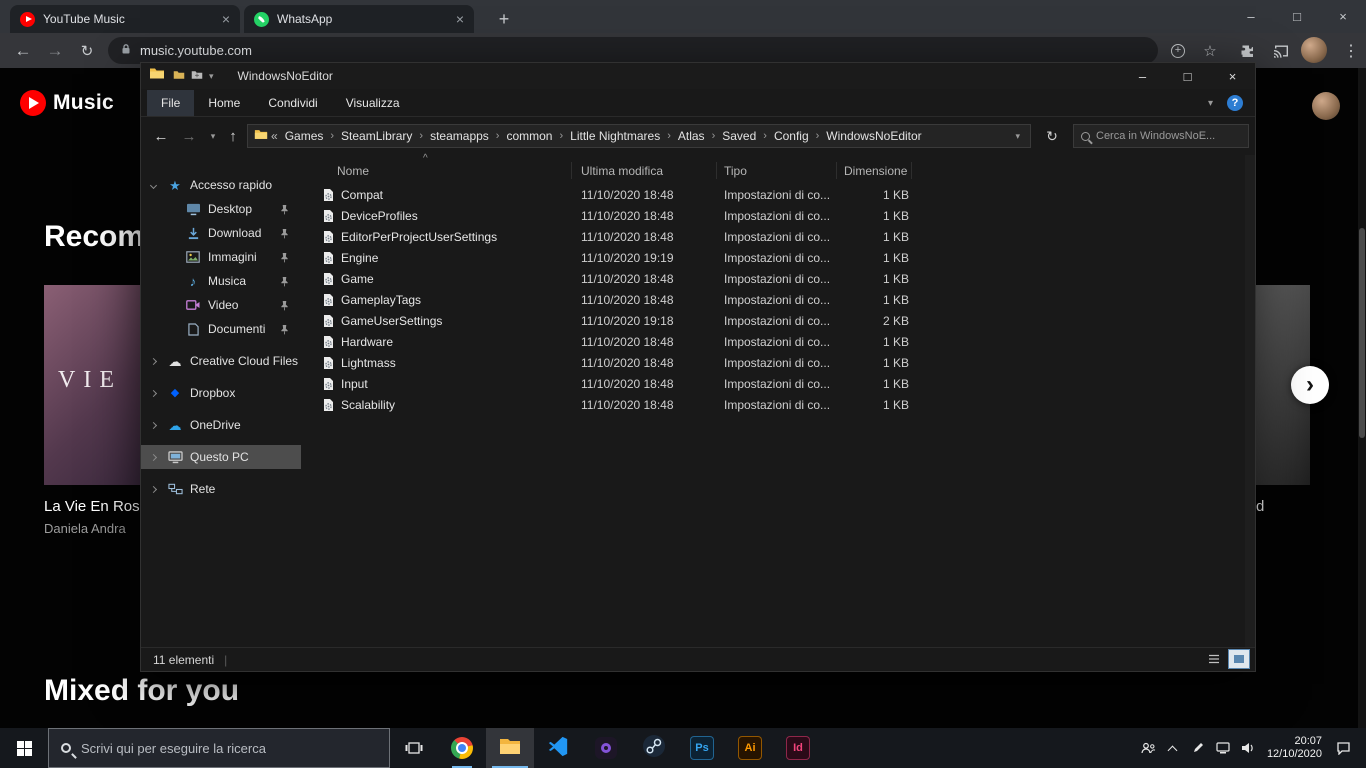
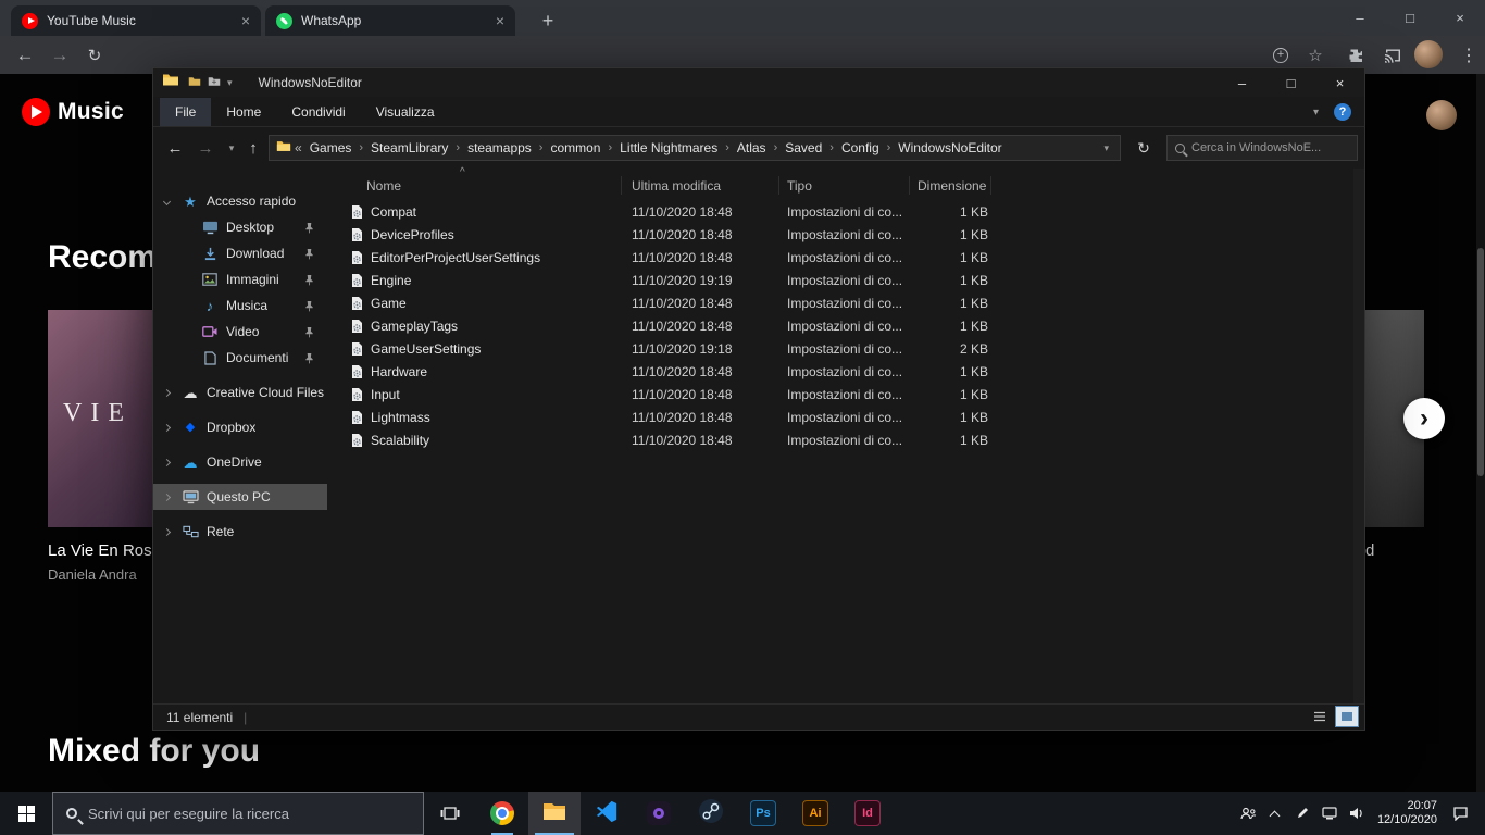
  YouTube Music
  ×
  WhatsApp
  ×
  +
  –
  □
  ×
  ←
  →
  ↻
- music.youtube.com
  +
  ☆
  ⋮
  Music
  Recom
  VIE
  La Vie En Ros
  Daniela Andra
  d
  ›
  Mixed for you
  ▾
  WindowsNoEditor
  –
  □
  ×
  File
  Home
  Condividi
  Visualizza
  ▾
  ?
  ←
  →
  ▾
  ↑
  «
  Games
  ›
  SteamLibrary
  ›
  steamapps
  ›
  common
  ›
  Little Nightmares
  ›
  Atlas
  ›
  Saved
  ›
  Config
  ›
  WindowsNoEditor
  ▾
  ↻
  Cerca in WindowsNoE...
  ★
  Accesso rapido
  Desktop
  Download
  Immagini
  ♪
  Musica
  Video
  Documenti
  ☁
  Creative Cloud Files
  ◆
  Dropbox
  ☁
  OneDrive
  Questo PC
  Rete
  ^
  Nome
  Ultima modifica
  Tipo
  Dimensione
  Compat
  11/10/2020 18:48
  Impostazioni di co...
  1 KB
  DeviceProfiles
  11/10/2020 18:48
  Impostazioni di co...
  1 KB
  EditorPerProjectUserSettings
  11/10/2020 18:48
  Impostazioni di co...
  1 KB
  Engine
  11/10/2020 19:19
  Impostazioni di co...
  1 KB
  Game
  11/10/2020 18:48
  Impostazioni di co...
  1 KB
  GameplayTags
  11/10/2020 18:48
  Impostazioni di co...
  1 KB
  GameUserSettings
  11/10/2020 19:18
  Impostazioni di co...
  2 KB
  Hardware
  11/10/2020 18:48
  Impostazioni di co...
  1 KB
- Lightmass
+ Input
  11/10/2020 18:48
  Impostazioni di co...
  1 KB
- Input
+ Lightmass
  11/10/2020 18:48
  Impostazioni di co...
  1 KB
  Scalability
  11/10/2020 18:48
  Impostazioni di co...
  1 KB
  11 elementi
  |
  Scrivi qui per eseguire la ricerca
  Ps
  Ai
  Id
  20:07
  12/10/2020
